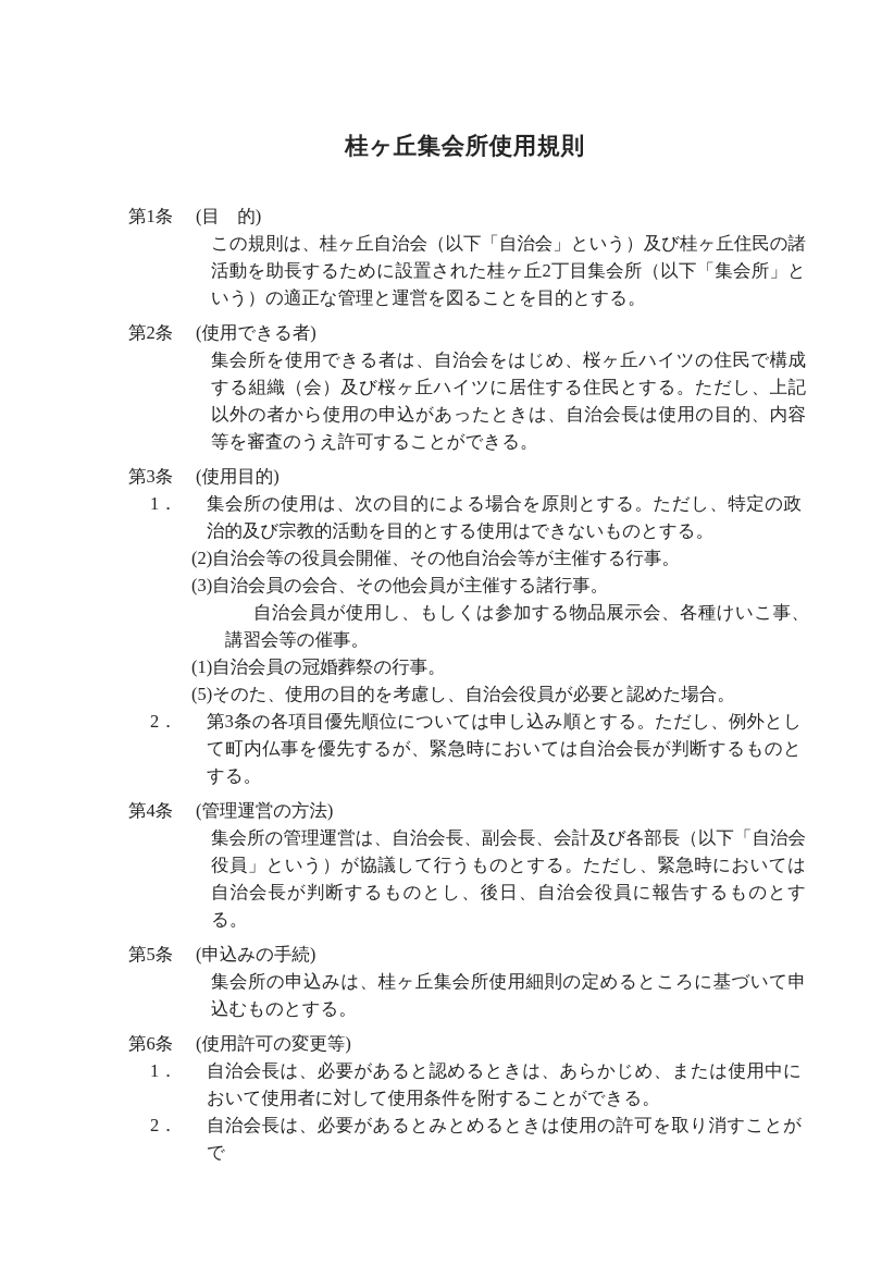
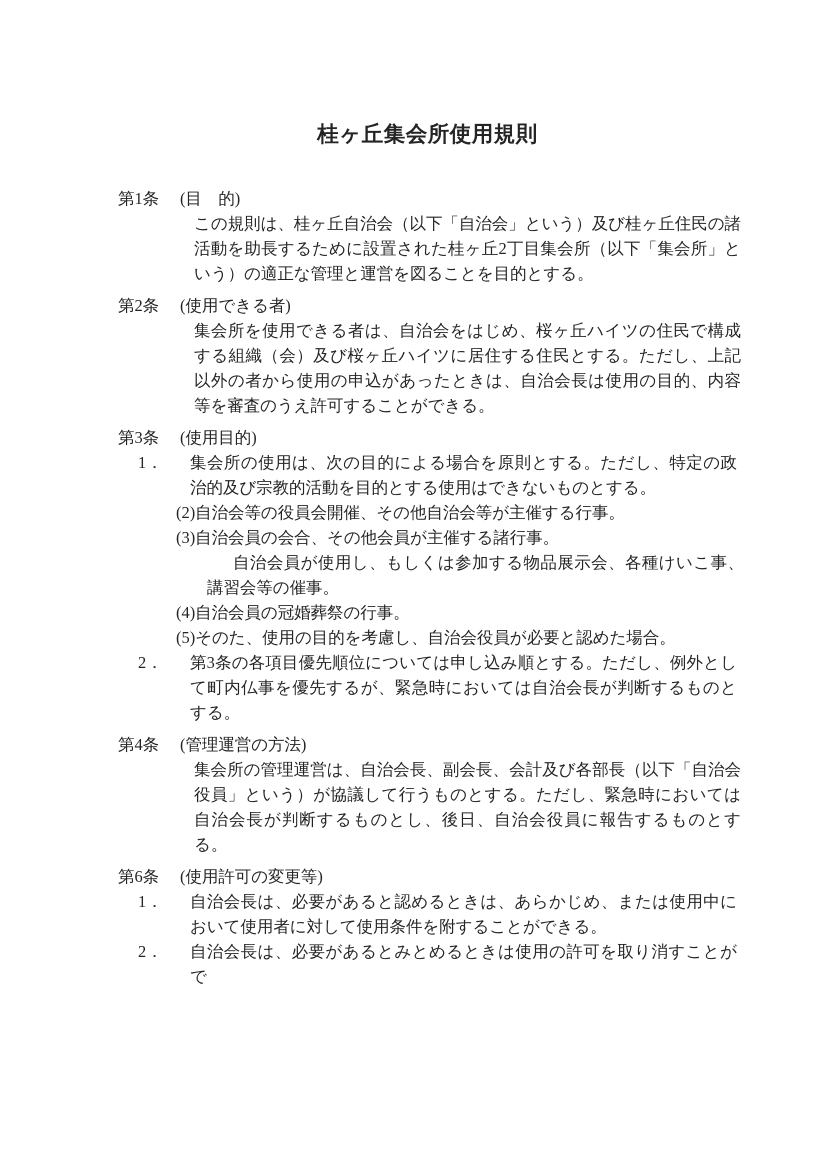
  桂ヶ丘集会所使用規則
  第1条
  (目 的)
  この規則は、桂ヶ丘自治会（以下「自治会」という）及び桂ヶ丘住民の諸活動を助長するために設置された桂ヶ丘2丁目集会所（以下「集会所」という）の適正な管理と運営を図ることを目的とする。
  第2条
  (使用できる者)
  集会所を使用できる者は、自治会をはじめ、桜ヶ丘ハイツの住民で構成する組織（会）及び桜ヶ丘ハイツに居住する住民とする。ただし、上記以外の者から使用の申込があったときは、自治会長は使用の目的、内容等を審査のうえ許可することができる。
  第3条
  (使用目的)
  1．
  集会所の使用は、次の目的による場合を原則とする。ただし、特定の政治的及び宗教的活動を目的とする使用はできないものとする。
  (2)自治会等の役員会開催、その他自治会等が主催する行事。
  (3)自治会員の会合、その他会員が主催する諸行事。
  自治会員が使用し、もしくは参加する物品展示会、各種けいこ事、講習会等の催事。
- (1)自治会員の冠婚葬祭の行事。
+ (4)自治会員の冠婚葬祭の行事。
  (5)そのた、使用の目的を考慮し、自治会役員が必要と認めた場合。
  2．
  第3条の各項目優先順位については申し込み順とする。ただし、例外として町内仏事を優先するが、緊急時においては自治会長が判断するものとする。
  第4条
  (管理運営の方法)
  集会所の管理運営は、自治会長、副会長、会計及び各部長（以下「自治会役員」という）が協議して行うものとする。ただし、緊急時においては自治会長が判断するものとし、後日、自治会役員に報告するものとする。
- 第5条
- (申込みの手続)
- 集会所の申込みは、桂ヶ丘集会所使用細則の定めるところに基づいて申込むものとする。
  第6条
  (使用許可の変更等)
  1．
  自治会長は、必要があると認めるときは、あらかじめ、または使用中において使用者に対して使用条件を附することができる。
  2．
  自治会長は、必要があるとみとめるときは使用の許可を取り消すことがで
